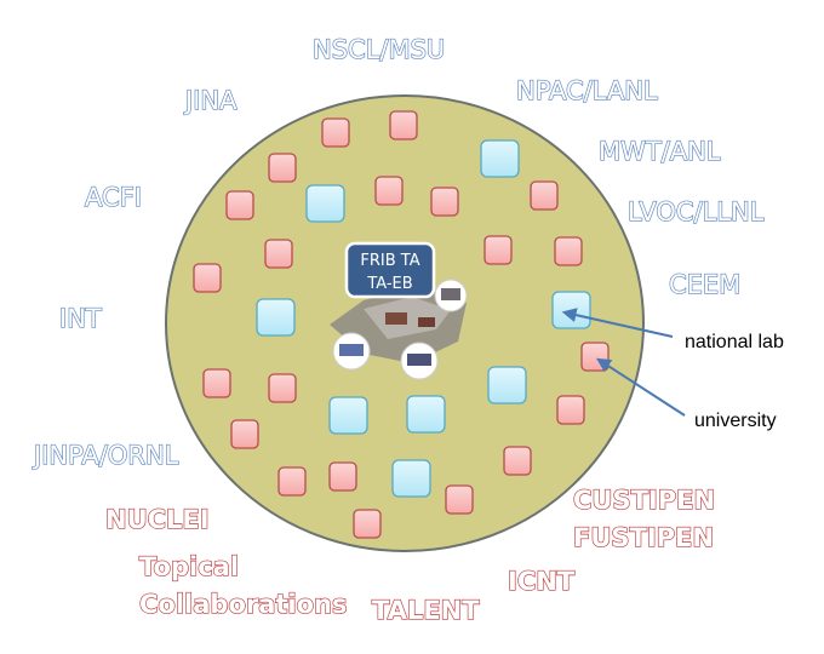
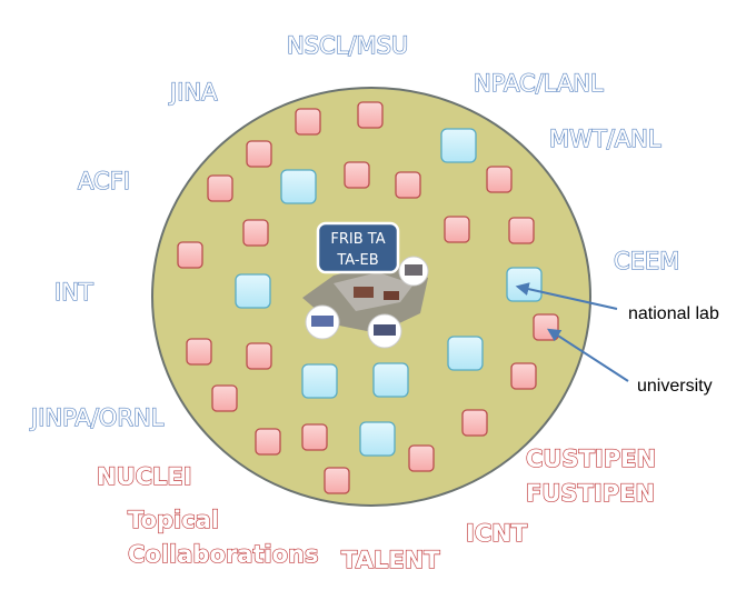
  FRIB TA
  TA-EB
  national lab
  university
  NSCL/MSU
  JINA
  NPAC/LANL
  MWT/ANL
  ACFI
- LVOC/LLNL
  CEEM
  INT
  JINPA/ORNL
  NUCLEI
  Topical
  Collaborations
  TALENT
  ICNT
  CUSTIPEN
  FUSTIPEN
